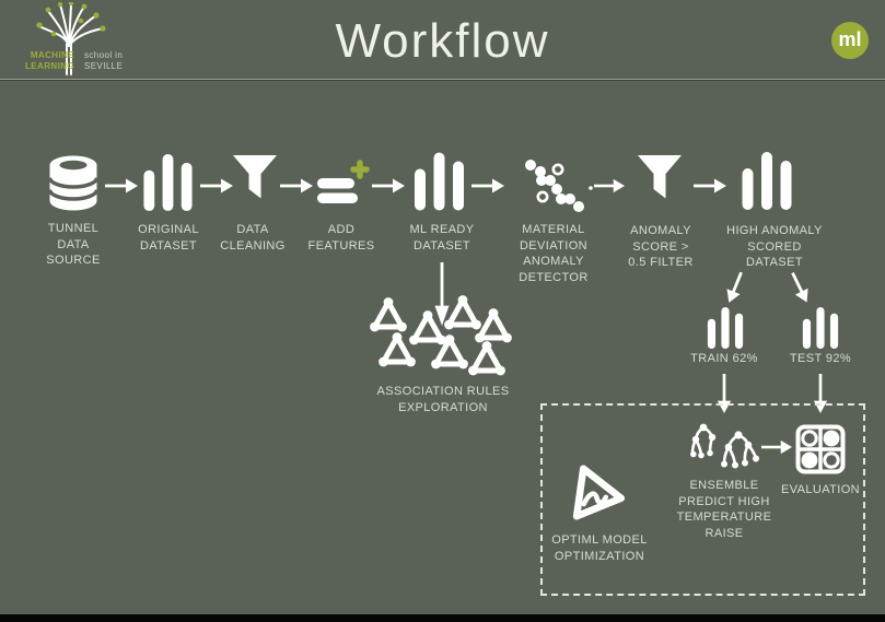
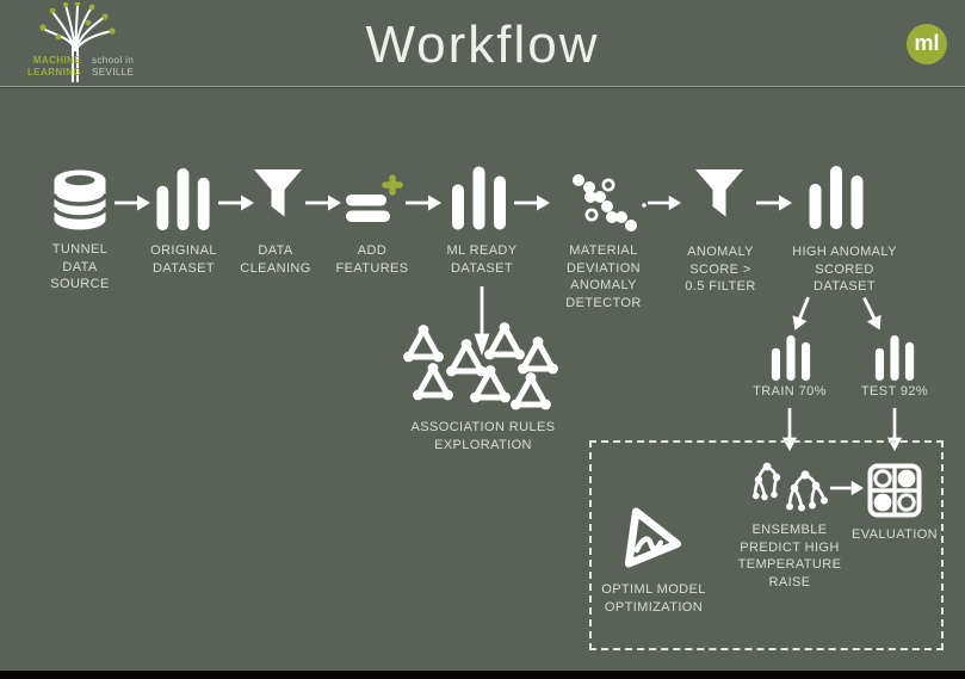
  MACHINE
  LEARNING
  school in
  SEVILLE
  Workflow
  ml
  TUNNEL
  DATA
  SOURCE
  ORIGINAL
  DATASET
  DATA
  CLEANING
  ADD
  FEATURES
  ML READY
  DATASET
  MATERIAL
  DEVIATION
  ANOMALY
  DETECTOR
  ANOMALY
  SCORE >
  0.5 FILTER
  HIGH ANOMALY
  SCORED
  DATASET
  ASSOCIATION RULES
  EXPLORATION
- TRAIN 62%
+ TRAIN 70%
  TEST 92%
  OPTIML MODEL
  OPTIMIZATION
  ENSEMBLE
  PREDICT HIGH
  TEMPERATURE
  RAISE
  EVALUATION
